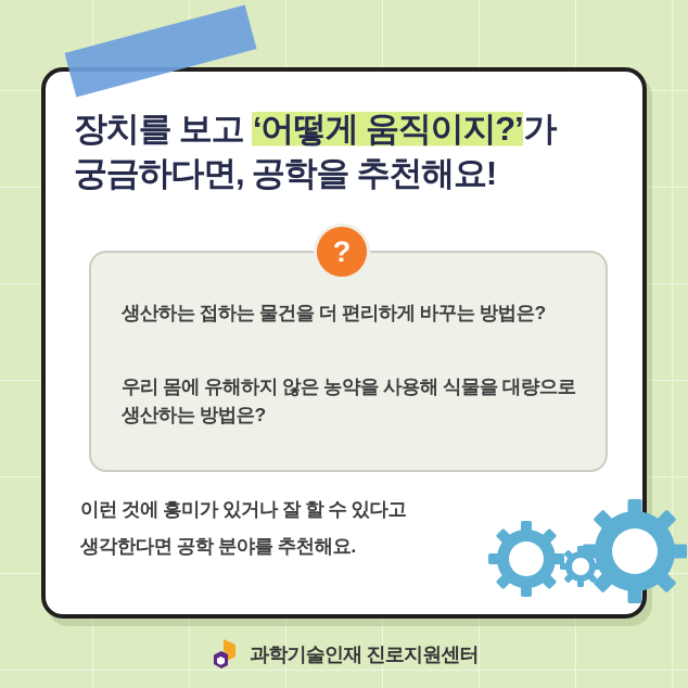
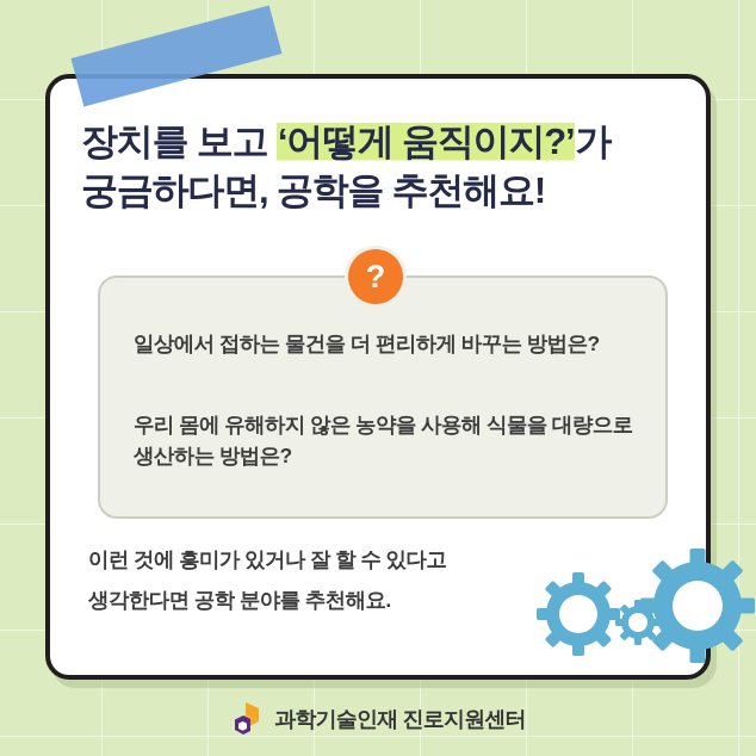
  장치를 보고 ‘어떻게 움직이지?’가
  궁금하다면, 공학을 추천해요!
- 생산하는 접하는 물건을 더 편리하게 바꾸는 방법은?
+ 일상에서 접하는 물건을 더 편리하게 바꾸는 방법은?
  우리 몸에 유해하지 않은 농약을 사용해 식물을 대량으로 생산하는 방법은?
  ?
  이런 것에 흥미가 있거나 잘 할 수 있다고
  생각한다면 공학 분야를 추천해요.
  과학기술인재 진로지원센터
